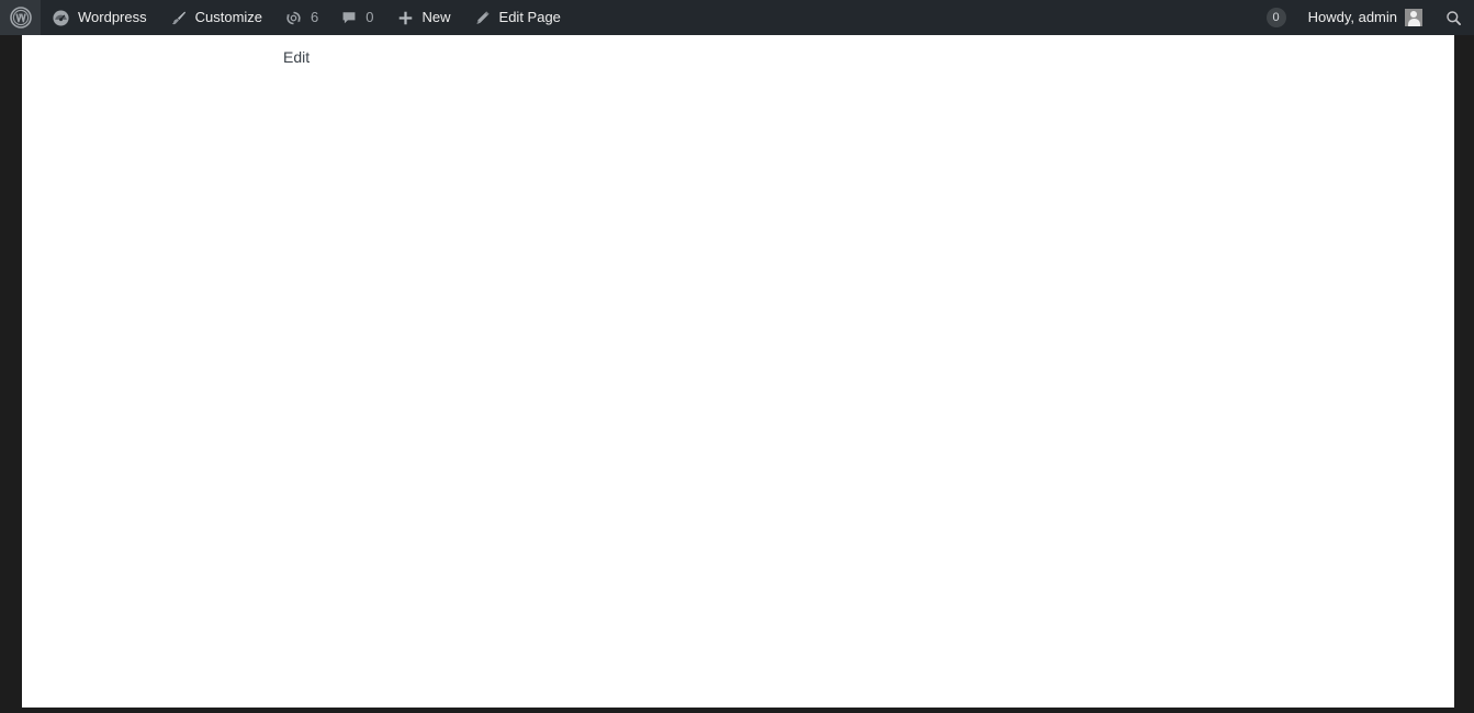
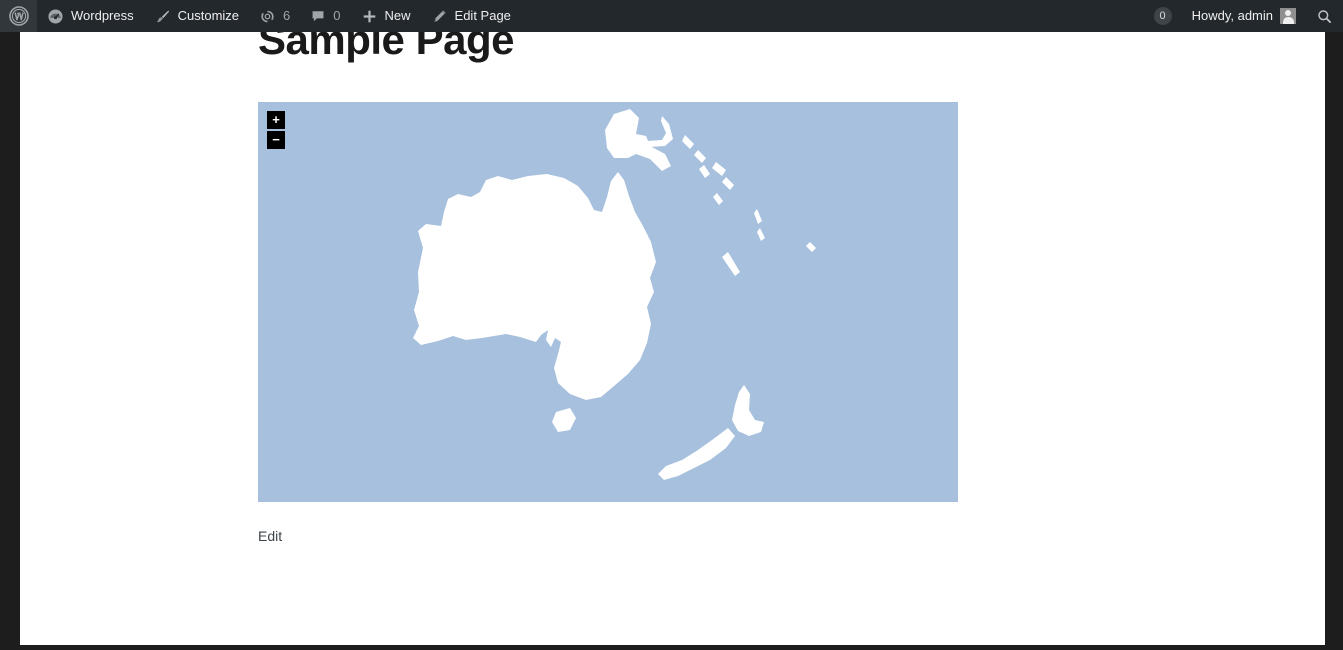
  Wordpress
  Customize
  6
  0
  New
  Edit Page
  0
  Howdy, admin
+ Sample Page
+ +
+ −
  Edit
